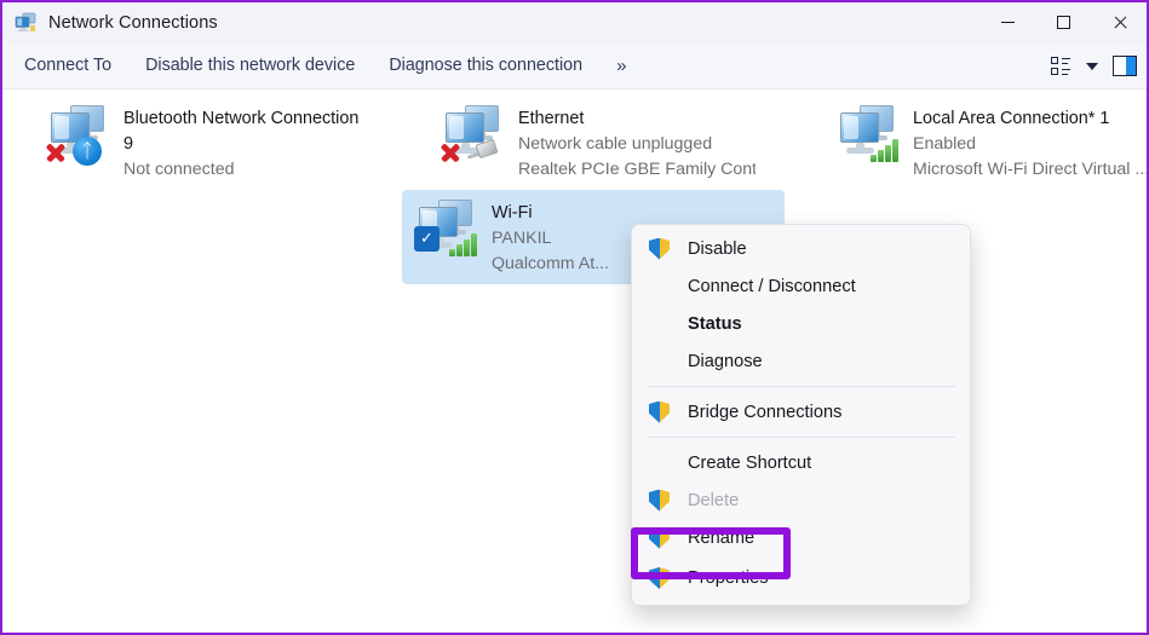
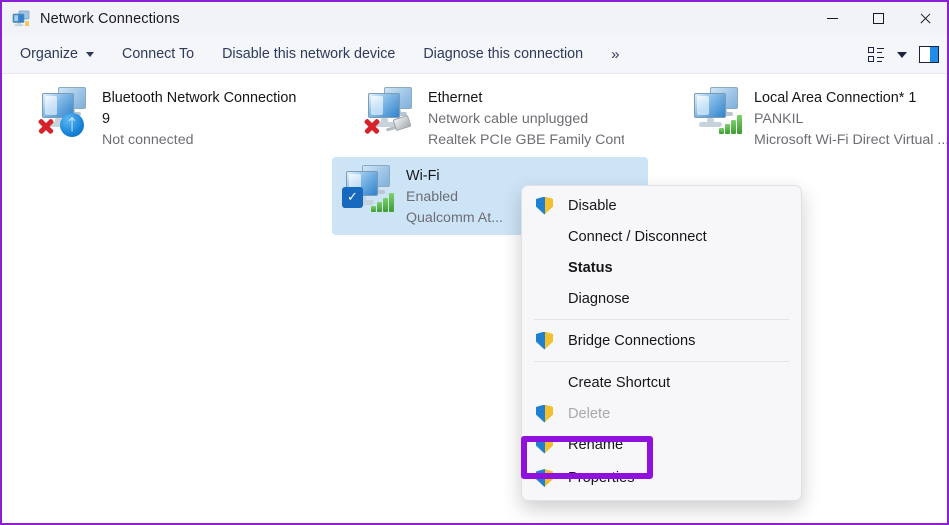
  Network Connections
+ Organize
  Connect To
  Disable this network device
  Diagnose this connection
  »
  ᛏ
  Bluetooth Network Connection 9
  Not connected
  Ethernet
  Network cable unplugged
  Realtek PCIe GBE Family Cont
  Local Area Connection* 1
- Enabled
+ PANKIL
  Microsoft Wi-Fi Direct Virtual ..
  ✓
  Wi-Fi
- PANKIL
+ Enabled
  Qualcomm At...
  Disable
  Connect / Disconnect
  Status
  Diagnose
  Bridge Connections
  Create Shortcut
  Delete
  Rename
  Properties
